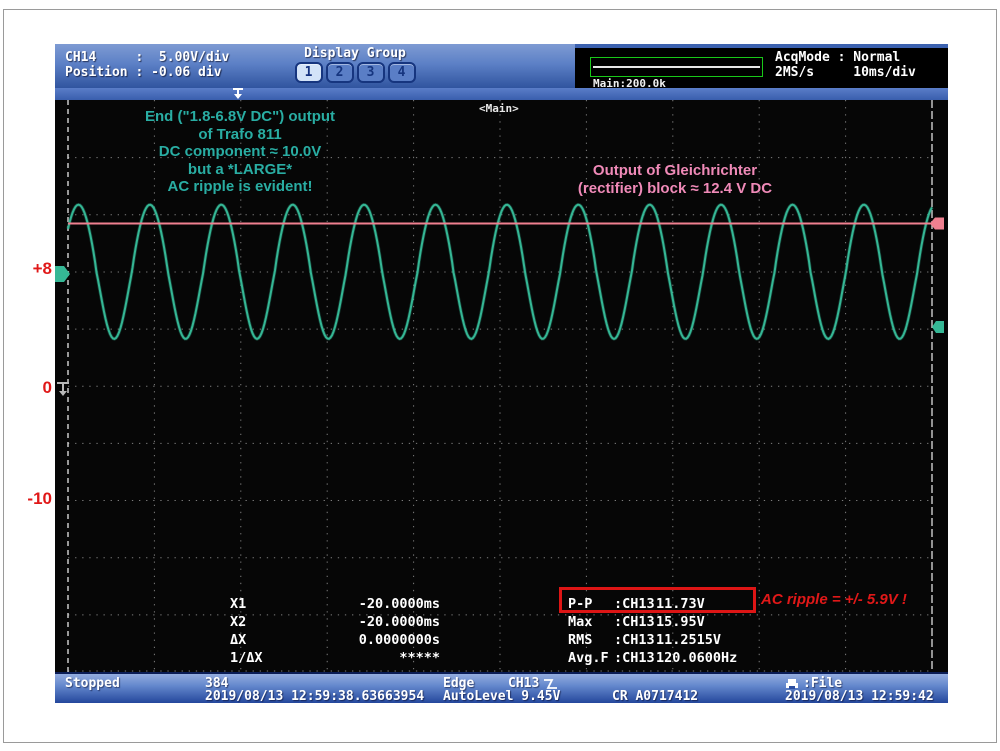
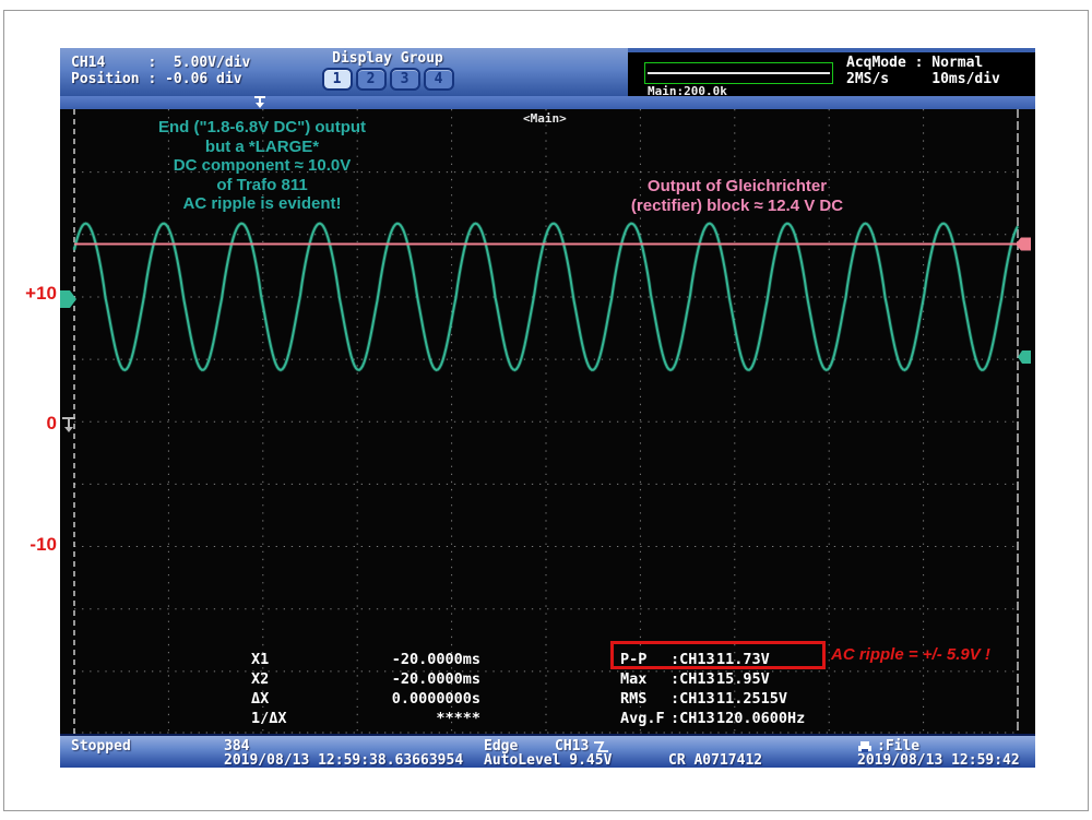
- +8
+ +10
  0
  -10
  CH14 : 5.00V/div
  Position : -0.06 div
  Display Group
  1
  2
  3
  4
  Main:200.0k
  AcqMode : Normal
  2MS/s 10ms/div
  <Main>
  End ("1.8-6.8V DC") output
- of Trafo 811
+ but a *LARGE*
  DC component ≈ 10.0V
- but a *LARGE*
+ of Trafo 811
  AC ripple is evident!
  Output of Gleichrichter
  (rectifier) block ≈ 12.4 V DC
  X1
  -20.0000ms
  X2
  -20.0000ms
  ΔX
  0.0000000s
  1/ΔX
  *****
  P-P
  :CH13
  11.73V
  Max
  :CH13
  15.95V
  RMS
  :CH13
  11.2515V
  Avg.F
  :CH13
  120.0600Hz
  AC ripple = +/- 5.9V !
  Stopped
  384
  2019/08/13 12:59:38.63663954
  Edge
  CH13
  AutoLevel 9.45V
  CR A0717412
  :File
  2019/08/13 12:59:42
